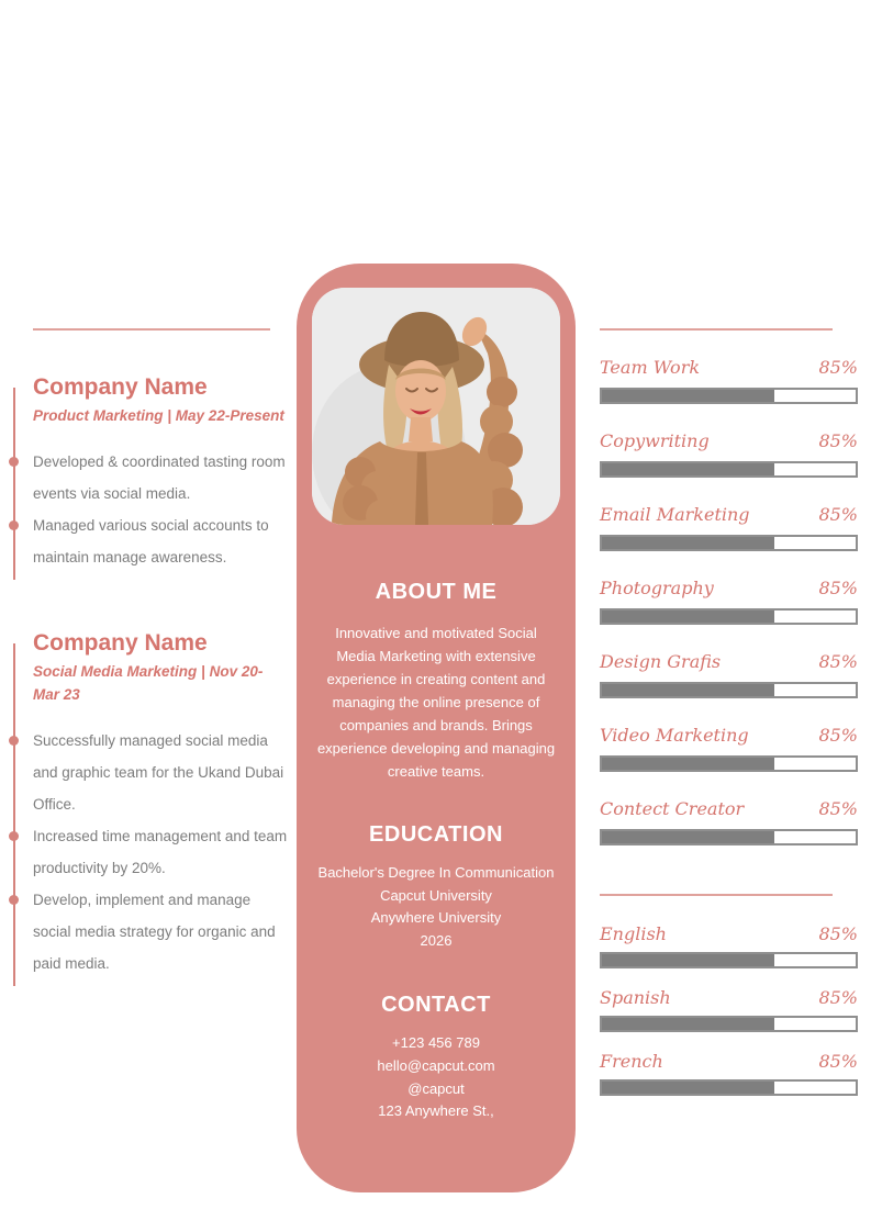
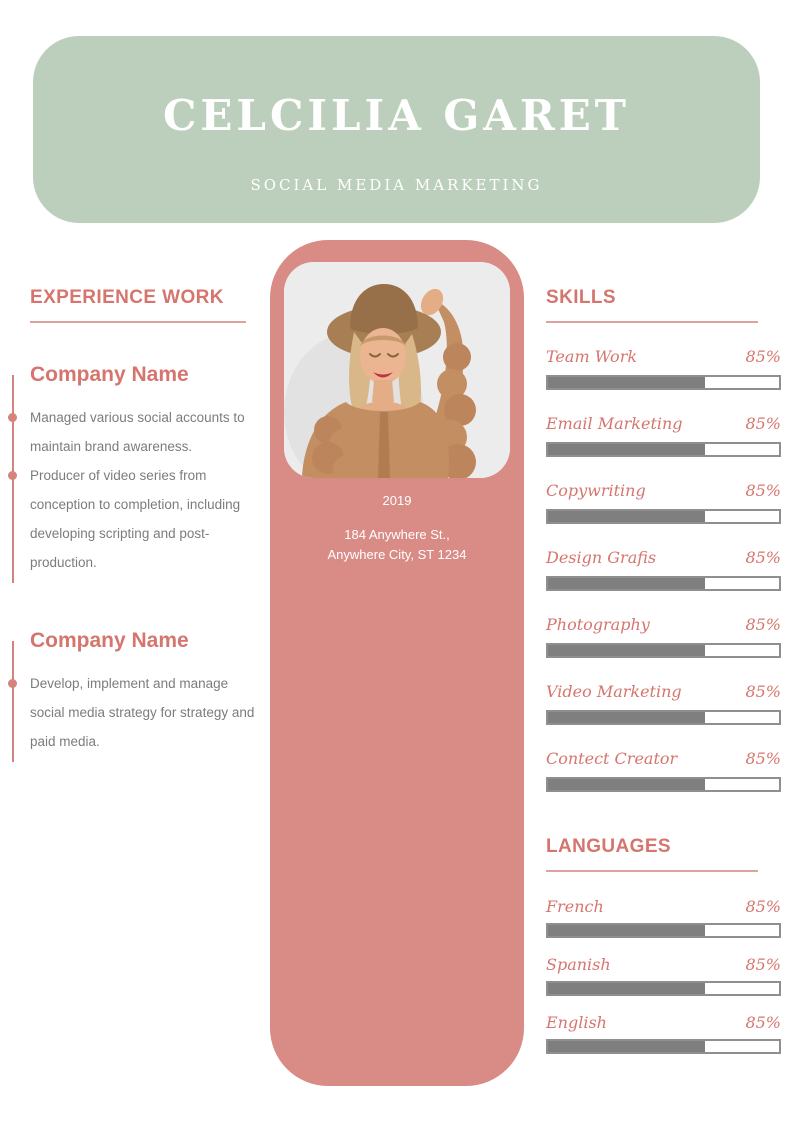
+ CELCILIA GARET
+ SOCIAL MEDIA MARKETING
+ EXPERIENCE WORK
  Company Name
- Product Marketing | May 22-Present
- Developed & coordinated tasting room events via social media.
- Managed various social accounts to maintain manage awareness.
+ Managed various social accounts to maintain brand awareness.
+ Producer of video series from conception to completion, including developing scripting and post-production.
  Company Name
- Social Media Marketing | Nov 20-Mar 23
- Successfully managed social media and graphic team for the Ukand Dubai Office.
- Increased time management and team productivity by 20%.
- Develop, implement and manage social media strategy for organic and paid media.
+ Develop, implement and manage social media strategy for strategy and paid media.
- ABOUT ME
- Innovative and motivated Social Media Marketing with extensive experience in creating content and managing the online presence of companies and brands. Brings experience developing and managing creative teams.
- EDUCATION
- Bachelor's Degree In Communication
- Capcut University
- Anywhere University
- 2026
+ 2019
- CONTACT
- +123 456 789
- hello@capcut.com
- @capcut
- 123 Anywhere St.,
+ 184 Anywhere St.,
+ Anywhere City, ST 1234
+ SKILLS
  Team Work
  85%
- Copywriting
+ Email Marketing
  85%
- Email Marketing
+ Copywriting
  85%
- Photography
+ Design Grafis
  85%
- Design Grafis
+ Photography
  85%
  Video Marketing
  85%
  Contect Creator
  85%
+ LANGUAGES
- English
+ French
  85%
  Spanish
  85%
- French
+ English
  85%
